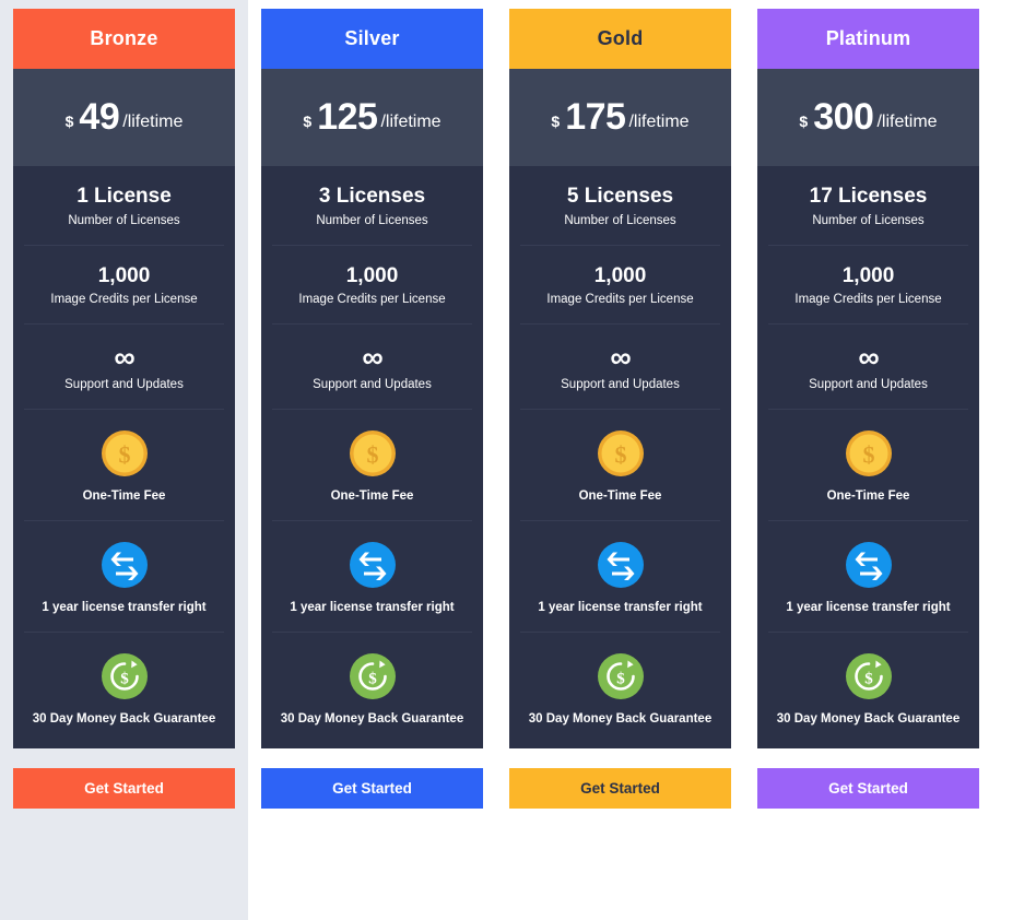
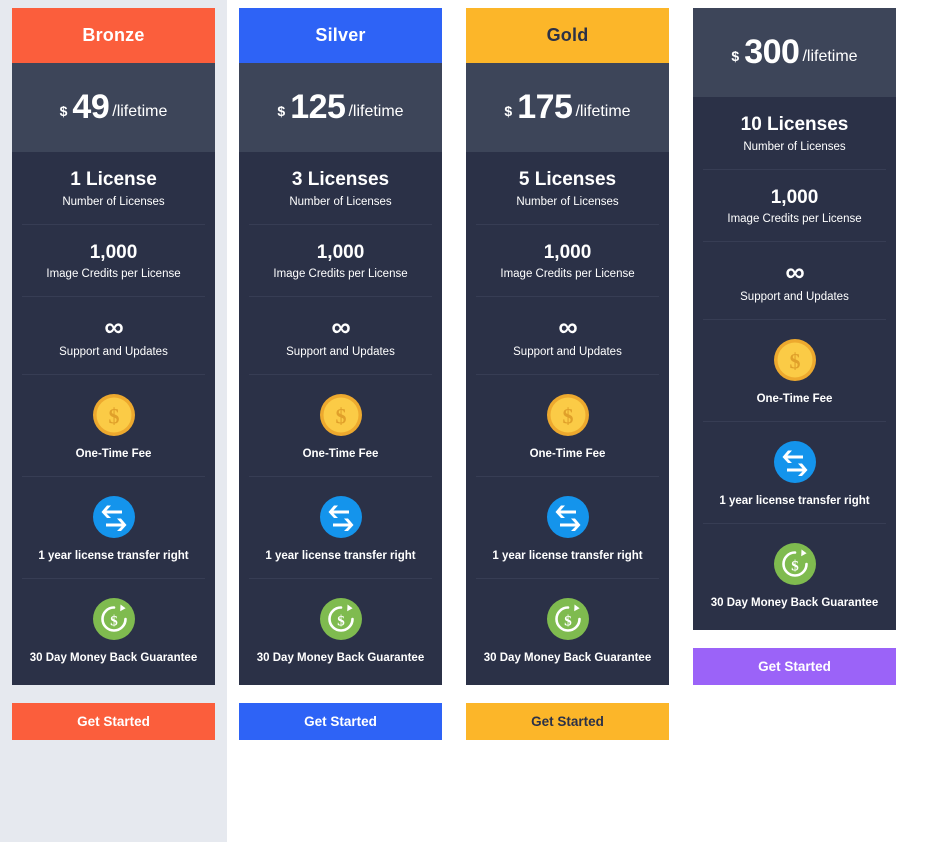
  Bronze
  $
  49
  /lifetime
  1 License
  Number of Licenses
  1,000
  Image Credits per License
  ∞
  Support and Updates
  $
  One-Time Fee
  1 year license transfer right
  $
  30 Day Money Back Guarantee
  Get Started
  Silver
  $
  125
  /lifetime
  3 Licenses
  Number of Licenses
  1,000
  Image Credits per License
  ∞
  Support and Updates
  $
  One-Time Fee
  1 year license transfer right
  $
  30 Day Money Back Guarantee
  Get Started
  Gold
  $
  175
  /lifetime
  5 Licenses
  Number of Licenses
  1,000
  Image Credits per License
  ∞
  Support and Updates
  $
  One-Time Fee
  1 year license transfer right
  $
  30 Day Money Back Guarantee
  Get Started
- Platinum
  $
  300
  /lifetime
- 17 Licenses
+ 10 Licenses
  Number of Licenses
  1,000
  Image Credits per License
  ∞
  Support and Updates
  $
  One-Time Fee
  1 year license transfer right
  $
  30 Day Money Back Guarantee
  Get Started
